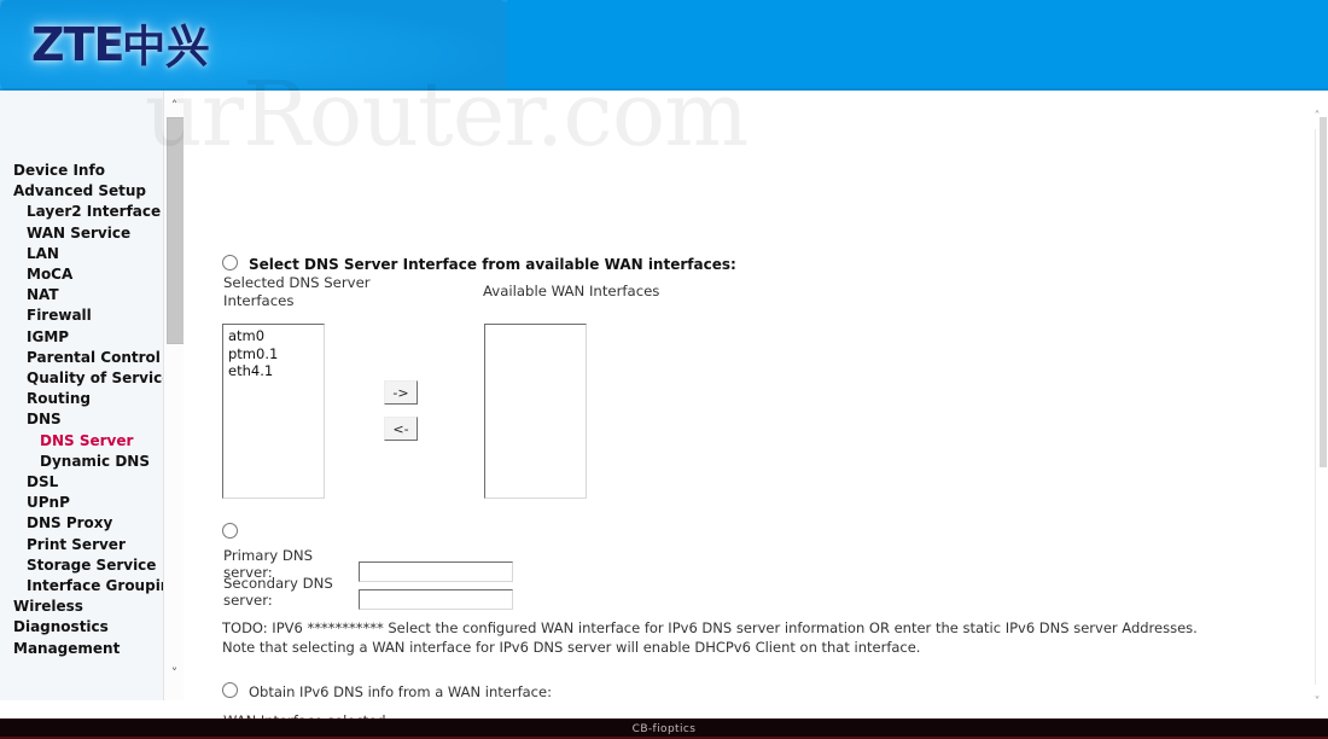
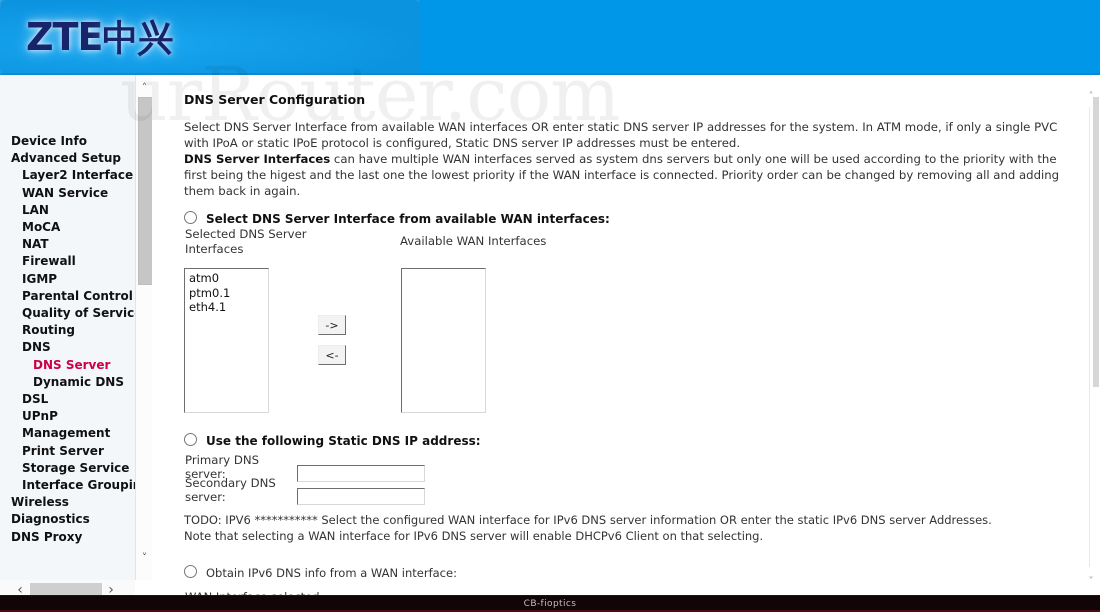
  ZTE中兴
  urRouter.com
  Device Info
  Advanced Setup
  Layer2 Interface
  WAN Service
  LAN
  MoCA
  NAT
  Firewall
  IGMP
  Parental Control
  Quality of Servic
  Routing
  DNS
  DNS Server
  Dynamic DNS
  DSL
  UPnP
- DNS Proxy
+ Management
  Print Server
  Storage Service
  Interface Groupi
  Wireless
  Diagnostics
- Management
+ DNS Proxy
  ˄
  ˅
+ ‹
+ ›
+ DNS Server Configuration
+ Select DNS Server Interface from available WAN interfaces OR enter static DNS server IP addresses for the system. In ATM mode, if only a single PVC with IPoA or static IPoE protocol is configured, Static DNS server IP addresses must be entered.
+ DNS Server Interfaces can have multiple WAN interfaces served as system dns servers but only one will be used according to the priority with the first being the higest and the last one the lowest priority if the WAN interface is connected. Priority order can be changed by removing all and adding them back in again.
  Select DNS Server Interface from available WAN interfaces:
  Selected DNS Server Interfaces
  Available WAN Interfaces
  atm0
  ptm0.1
  eth4.1
  ->
  <-
+ Use the following Static DNS IP address:
  Primary DNS server:
  Secondary DNS server:
  TODO: IPV6 *********** Select the configured WAN interface for IPv6 DNS server information OR enter the static IPv6 DNS server Addresses.
- Note that selecting a WAN interface for IPv6 DNS server will enable DHCPv6 Client on that interface.
+ Note that selecting a WAN interface for IPv6 DNS server will enable DHCPv6 Client on that selecting.
  Obtain IPv6 DNS info from a WAN interface:
  ˄
  ˅
  CB-fioptics
